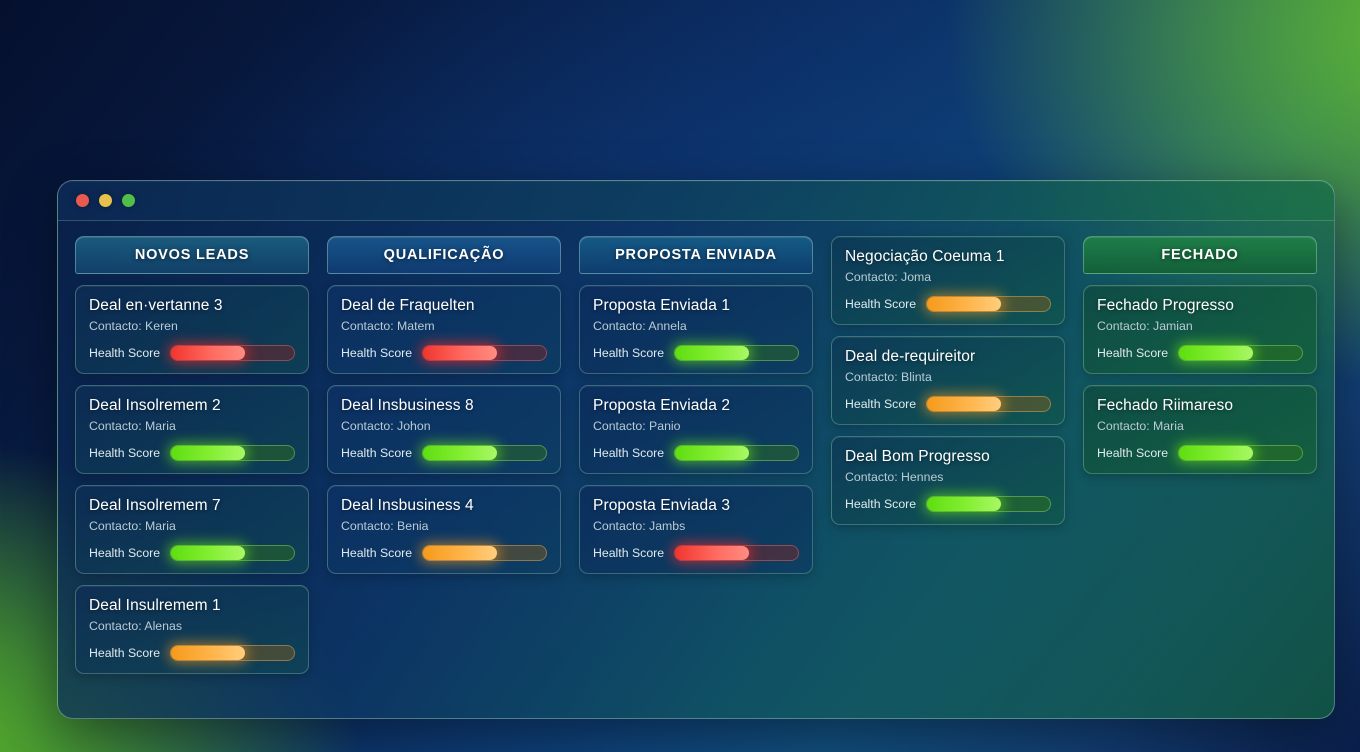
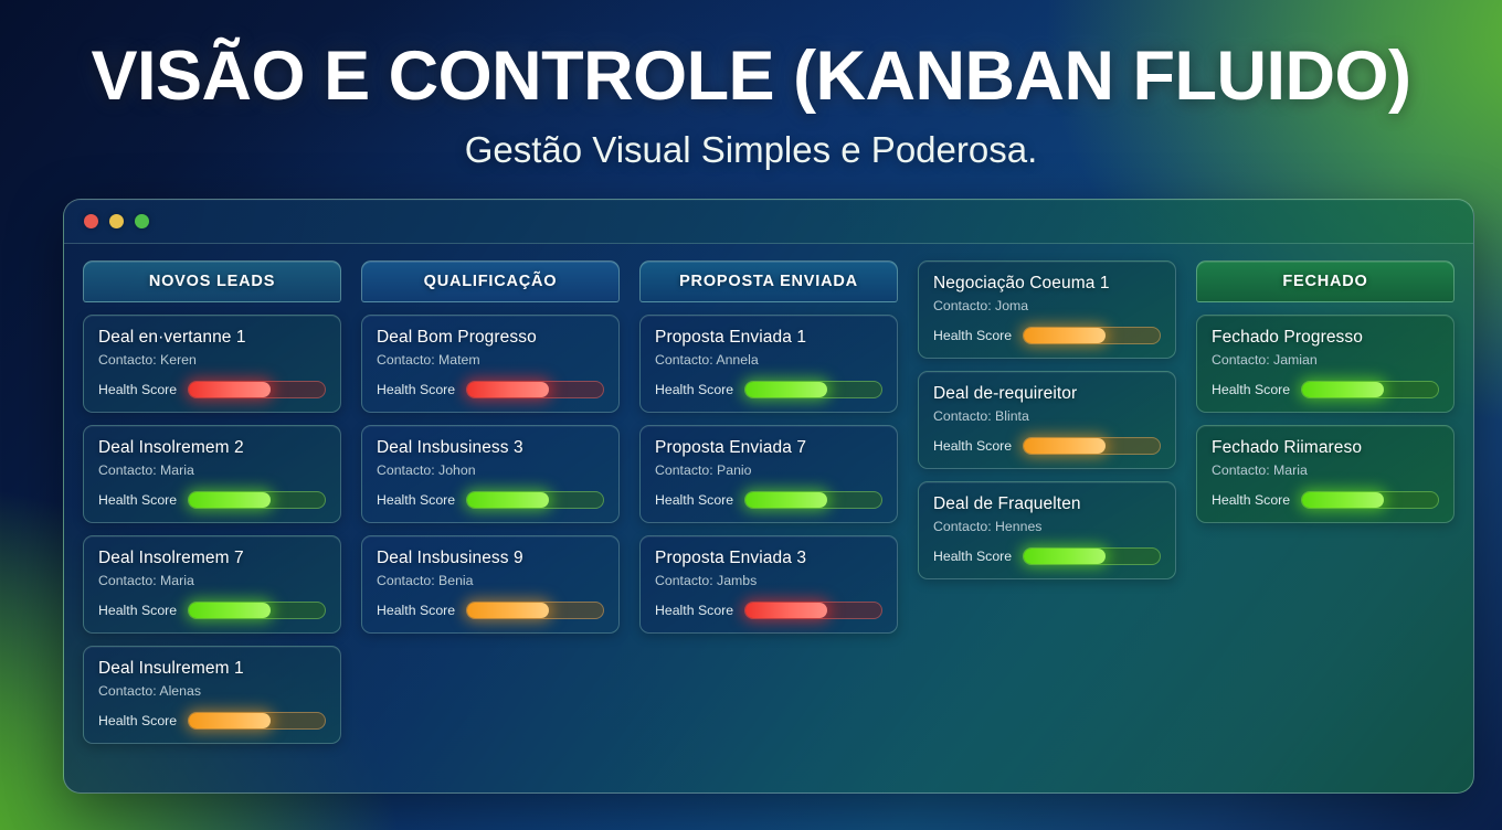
+ VISÃO E CONTROLE (KANBAN FLUIDO)
+ Gestão Visual Simples e Poderosa.
  NOVOS LEADS
- Deal en·vertanne 3
+ Deal en·vertanne 1
  Contacto: Keren
  Health Score
  Deal Insolremem 2
  Contacto: Maria
  Health Score
  Deal Insolremem 7
  Contacto: Maria
  Health Score
  Deal Insulremem 1
  Contacto: Alenas
  Health Score
  QUALIFICAÇÃO
- Deal de Fraquelten
+ Deal Bom Progresso
  Contacto: Matem
  Health Score
- Deal Insbusiness 8
+ Deal Insbusiness 3
  Contacto: Johon
  Health Score
- Deal Insbusiness 4
+ Deal Insbusiness 9
  Contacto: Benia
  Health Score
  PROPOSTA ENVIADA
  Proposta Enviada 1
  Contacto: Annela
  Health Score
- Proposta Enviada 2
+ Proposta Enviada 7
  Contacto: Panio
  Health Score
  Proposta Enviada 3
  Contacto: Jambs
  Health Score
  Negociação Coeuma 1
  Contacto: Joma
  Health Score
  Deal de-requireitor
  Contacto: Blinta
  Health Score
- Deal Bom Progresso
+ Deal de Fraquelten
  Contacto: Hennes
  Health Score
  FECHADO
  Fechado Progresso
  Contacto: Jamian
  Health Score
  Fechado Riimareso
  Contacto: Maria
  Health Score
